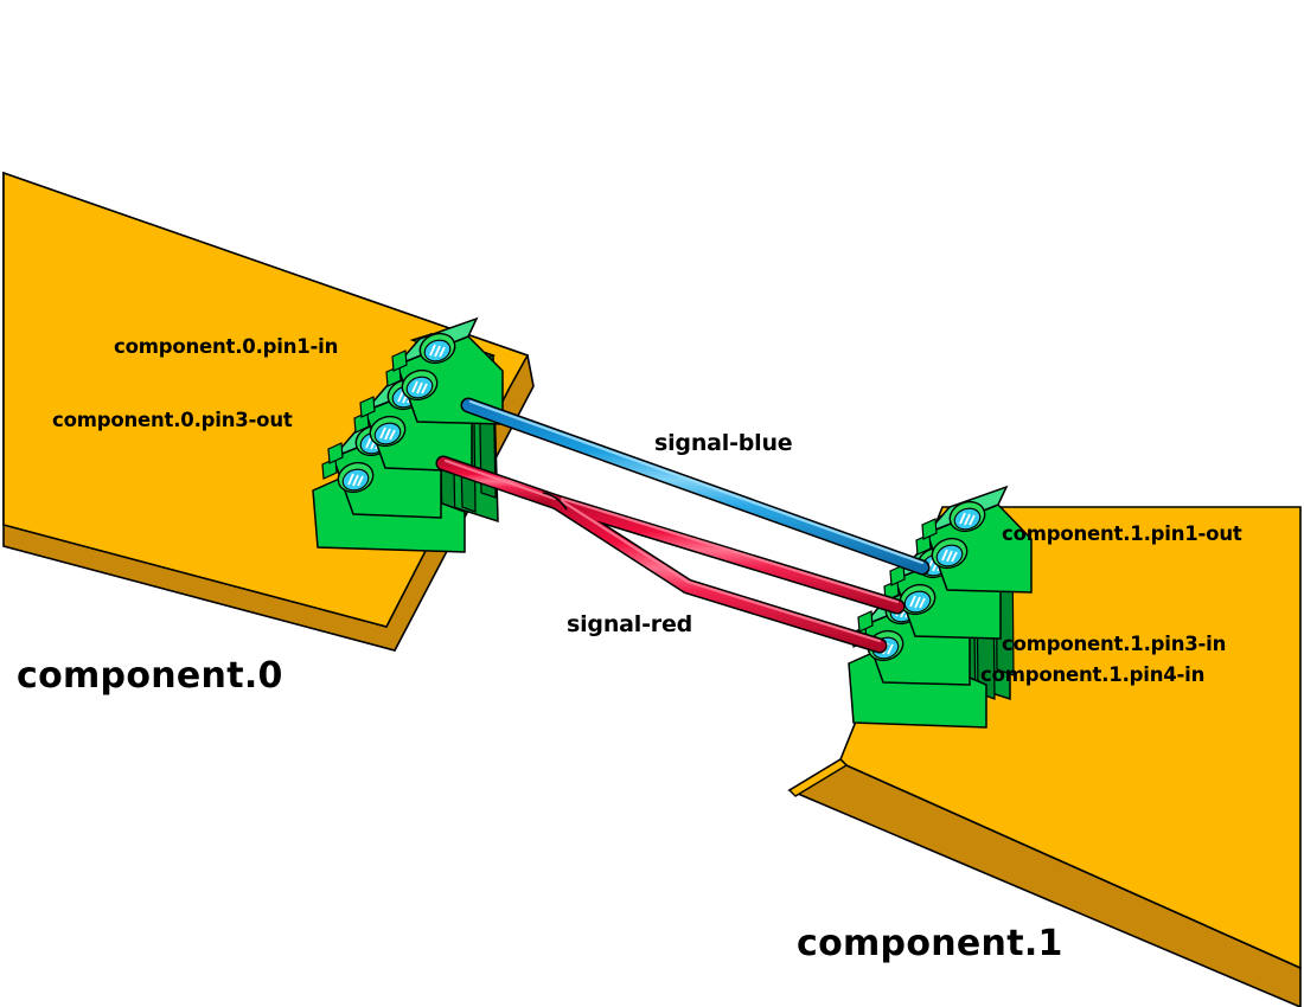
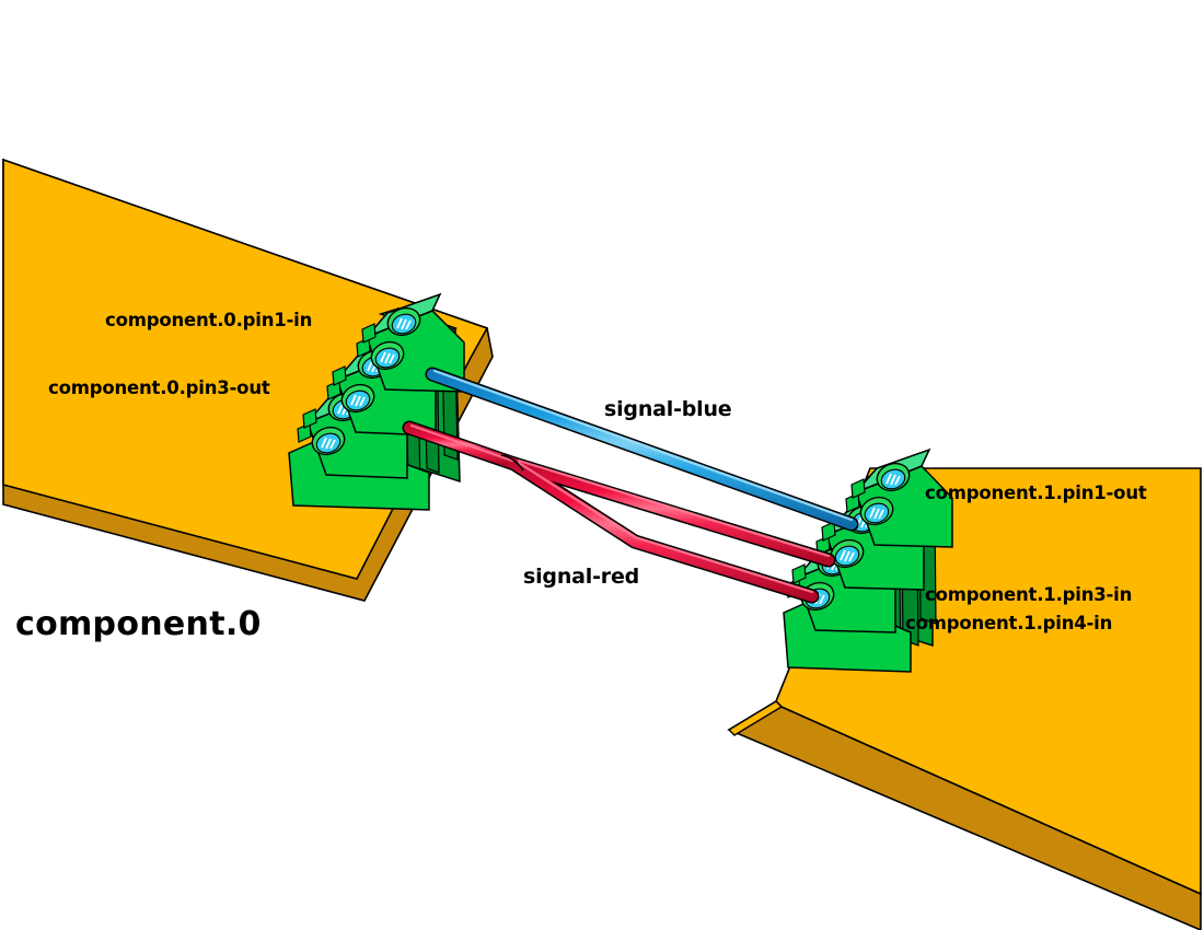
  component.0.pin1-in
  component.0.pin3-out
  component.1.pin1-out
  component.1.pin3-in
  component.1.pin4-in
  signal-blue
  signal-red
  component.0
- component.1
